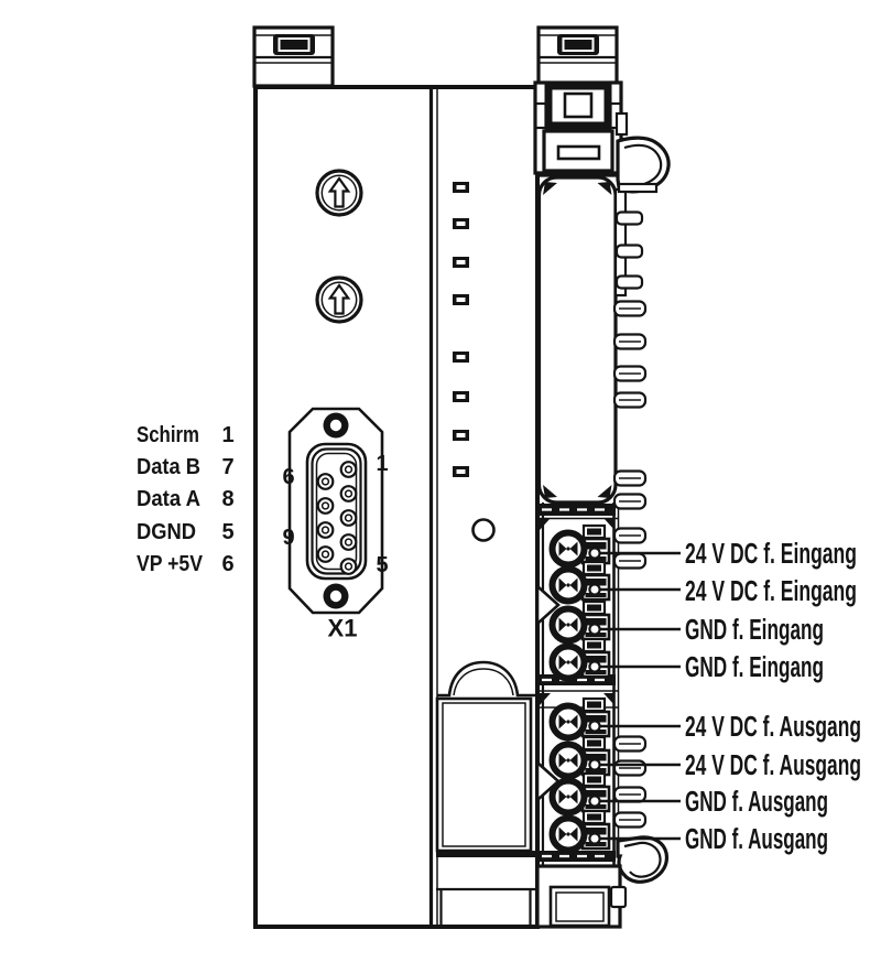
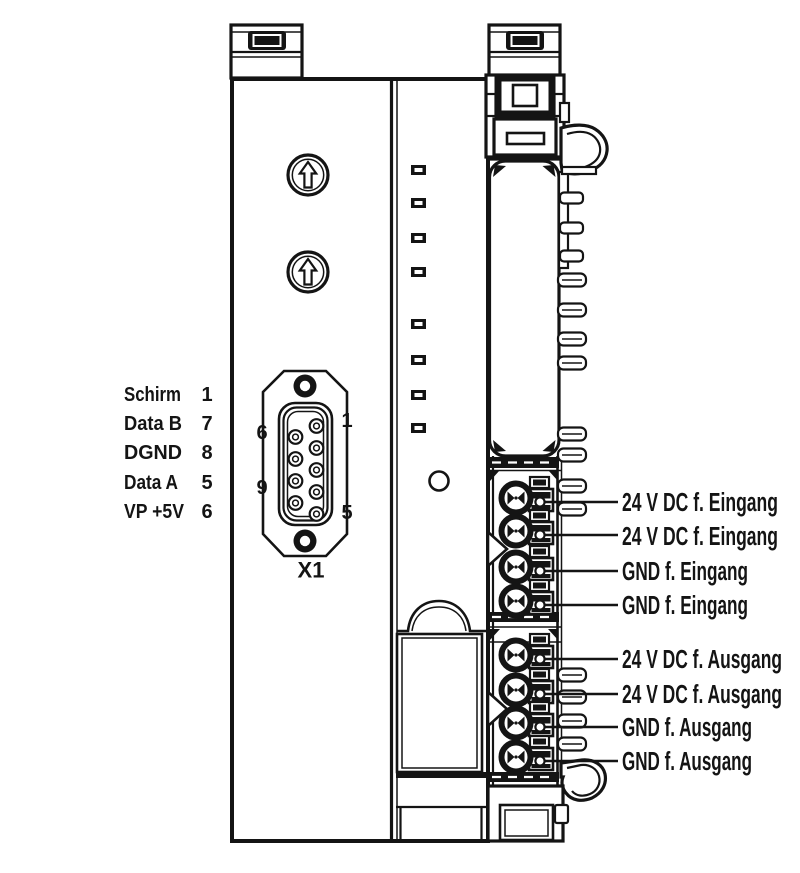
  6
  1
  9
  5
  X1
  Schirm
  1
  Data B
  7
- Data A
+ DGND
  8
- DGND
+ Data A
  5
  VP +5V
  6
  24 V DC f. Eingang
  24 V DC f. Eingang
  GND f. Eingang
  GND f. Eingang
  24 V DC f. Ausgang
  24 V DC f. Ausgang
  GND f. Ausgang
  GND f. Ausgang
